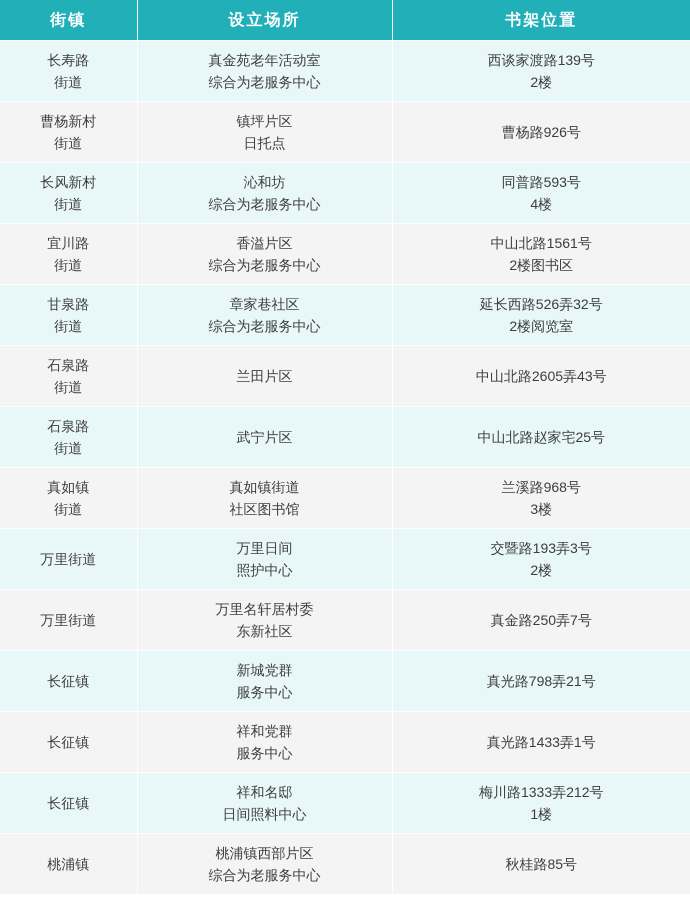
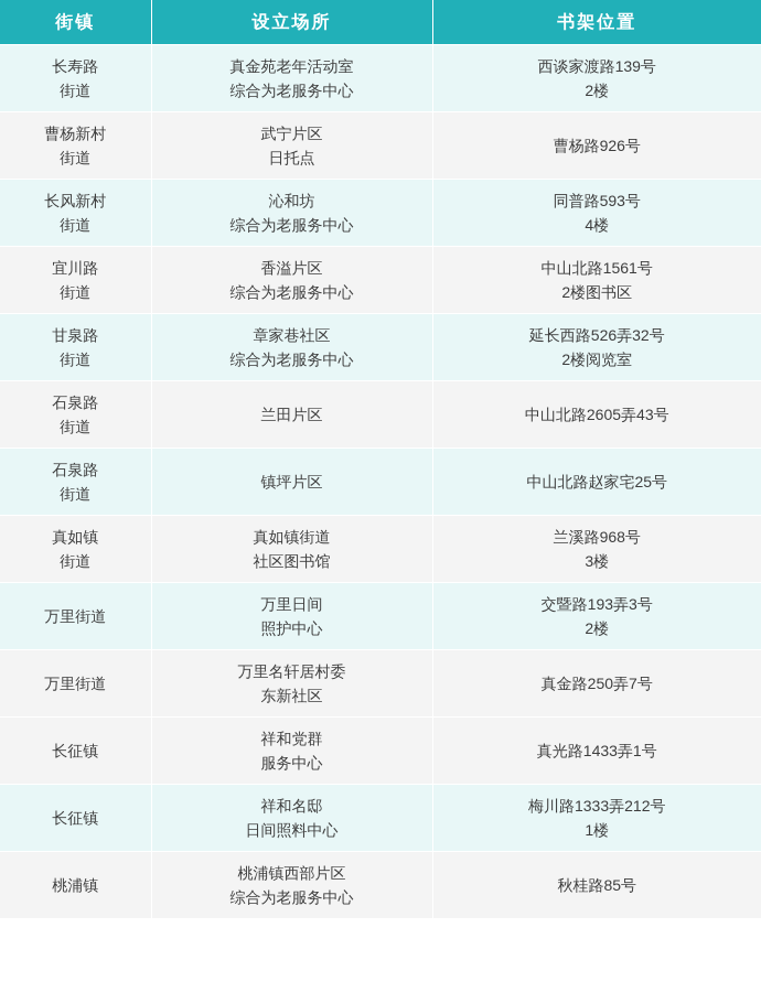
  街镇	设立场所	书架位置
  长寿路街道	真金苑老年活动室综合为老服务中心	西谈家渡路139号2楼
- 曹杨新村街道	镇坪片区日托点	曹杨路926号
+ 曹杨新村街道	武宁片区日托点	曹杨路926号
  长风新村街道	沁和坊综合为老服务中心	同普路593号4楼
  宜川路街道	香溢片区综合为老服务中心	中山北路1561号2楼图书区
  甘泉路街道	章家巷社区综合为老服务中心	延长西路526弄32号2楼阅览室
  石泉路街道	兰田片区	中山北路2605弄43号
- 石泉路街道	武宁片区	中山北路赵家宅25号
+ 石泉路街道	镇坪片区	中山北路赵家宅25号
  真如镇街道	真如镇街道社区图书馆	兰溪路968号3楼
  万里街道	万里日间照护中心	交暨路193弄3号2楼
  万里街道	万里名轩居村委东新社区	真金路250弄7号
- 长征镇	新城党群服务中心	真光路798弄21号
  长征镇	祥和党群服务中心	真光路1433弄1号
  长征镇	祥和名邸日间照料中心	梅川路1333弄212号1楼
  桃浦镇	桃浦镇西部片区综合为老服务中心	秋桂路85号
